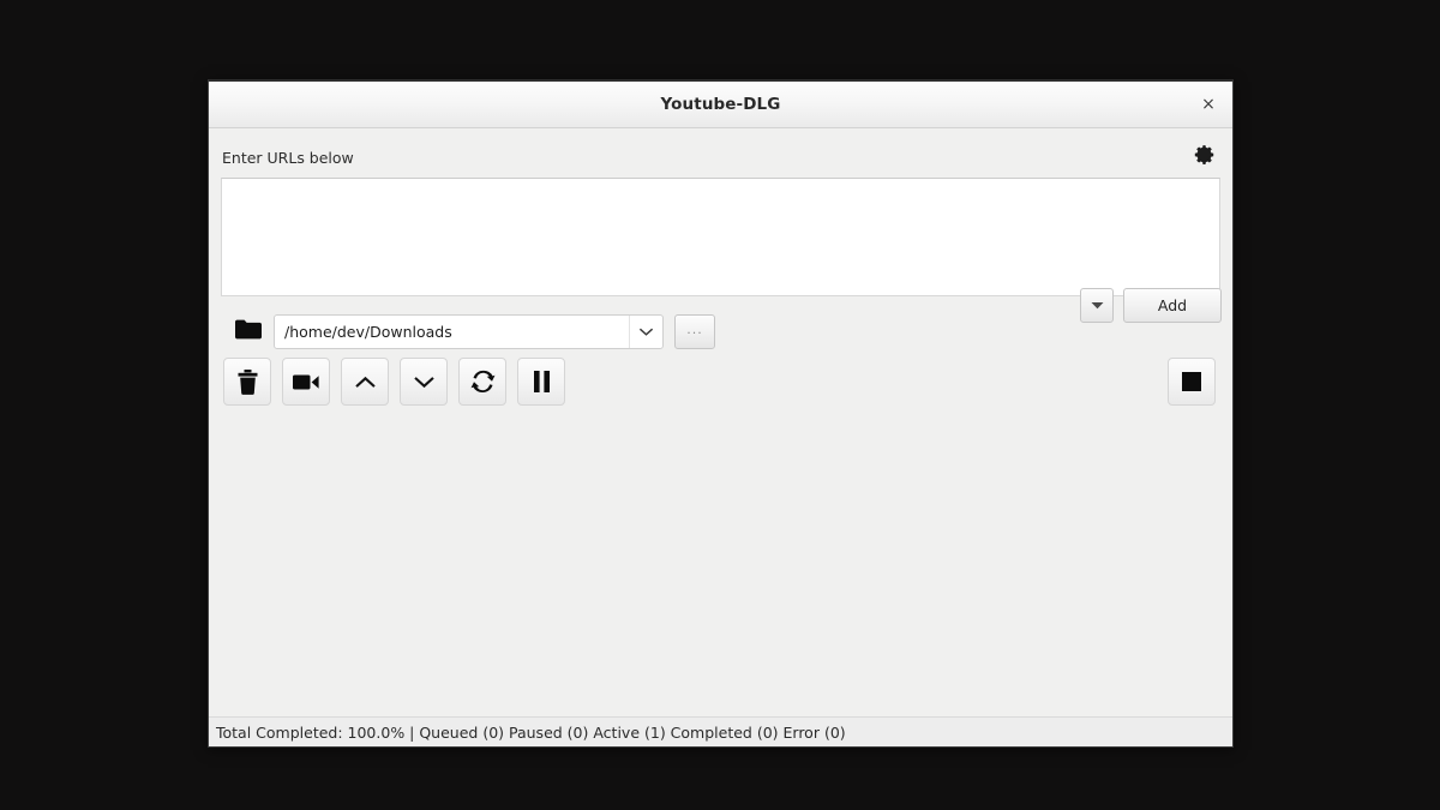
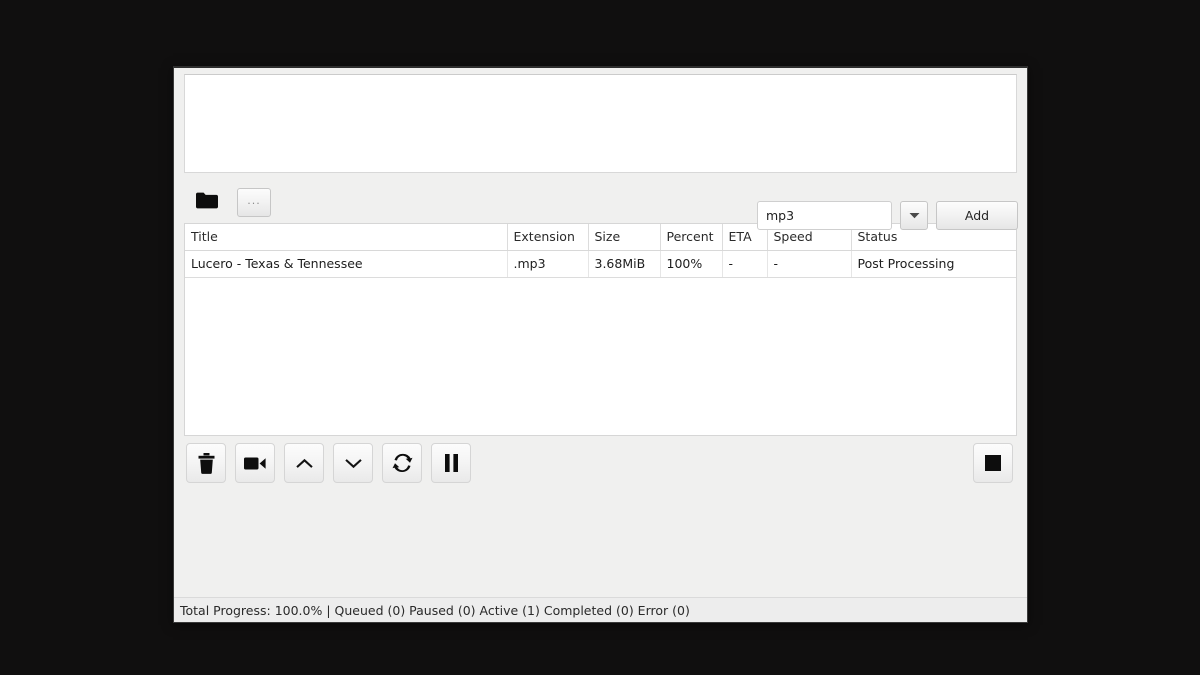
- Youtube-DLG
- ×
- Enter URLs below
- /home/dev/Downloads
  ...
+ mp3
  Add
+ Title	Extension	Size	Percent	ETA	Speed	Status
+ Lucero - Texas & Tennessee	.mp3	3.68MiB	100%	-	-	Post Processing
- Total Completed: 100.0% | Queued (0) Paused (0) Active (1) Completed (0) Error (0)
+ Total Progress: 100.0% | Queued (0) Paused (0) Active (1) Completed (0) Error (0)
